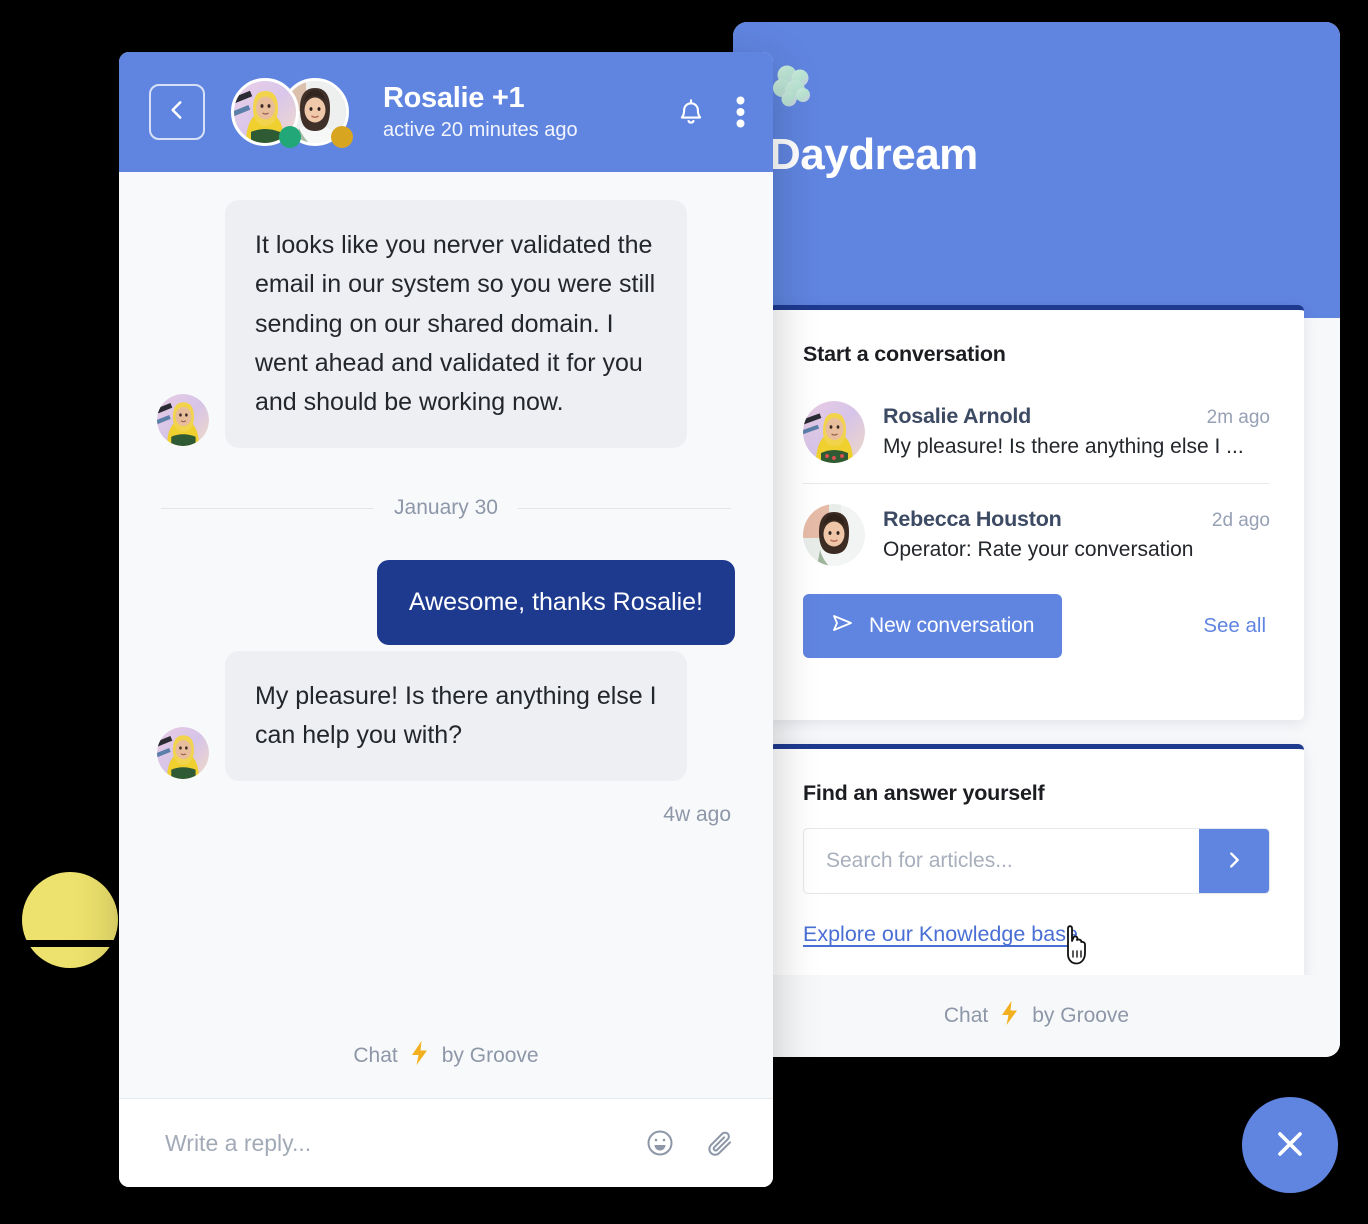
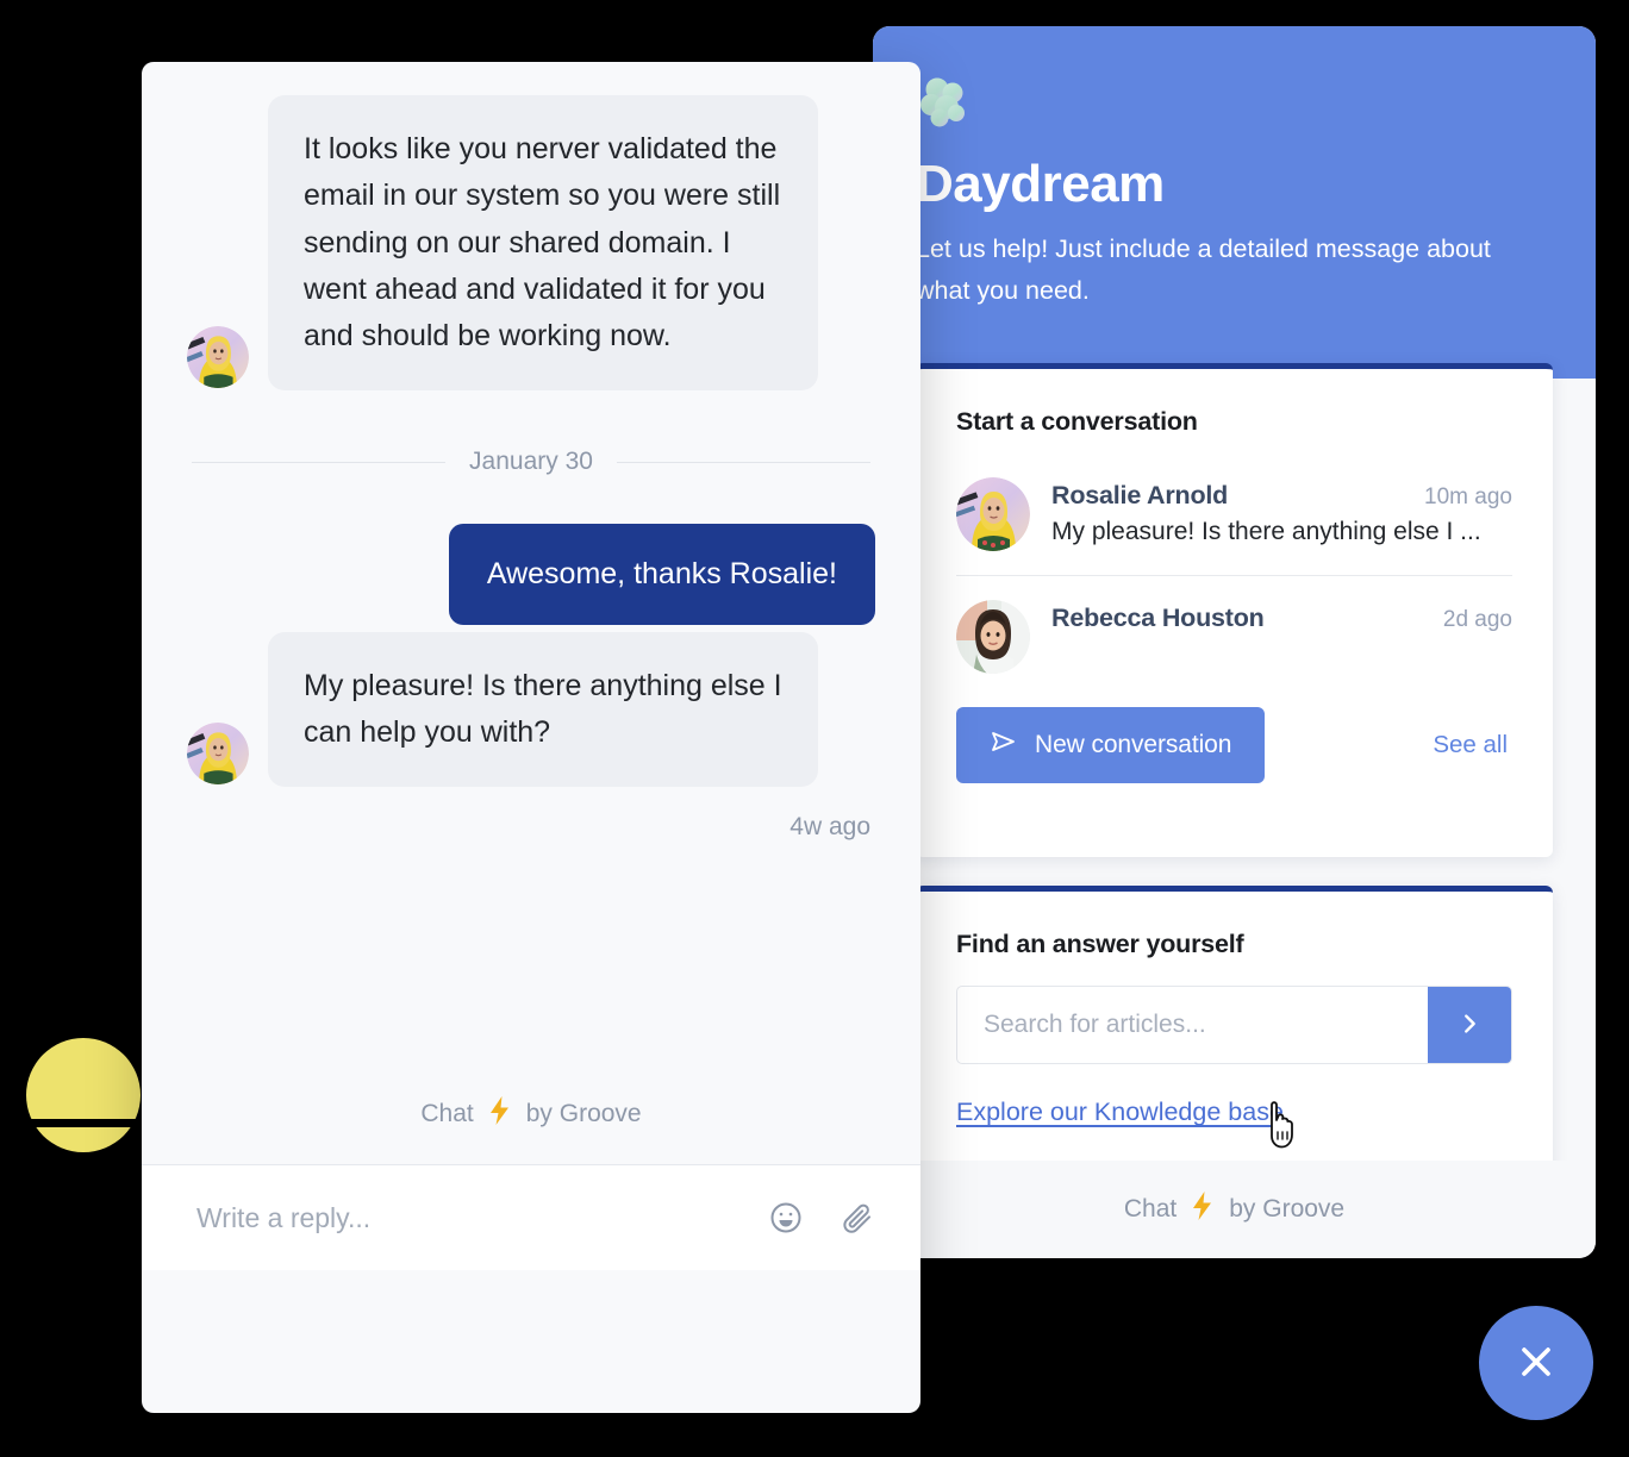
  Daydream
+ Let us help! Just include a detailed message about what you need.
  Start a conversation
  Rosalie Arnold
- 2m ago
+ 10m ago
  My pleasure! Is there anything else I ...
  Rebecca Houston
  2d ago
- Operator: Rate your conversation
  New conversation
  See all
  Find an answer yourself
  Search for articles...
  Explore our Knowledge bas
  Chat
  by Groove
- Rosalie +1
- active 20 minutes ago
  It looks like you nerver validated the email in our system so you were still sending on our shared domain. I went ahead and validated it for you and should be working now.
  January 30
  Awesome, thanks Rosalie!
  My pleasure! Is there anything else I can help you with?
  4w ago
  Chat
  by Groove
  Write a reply...
